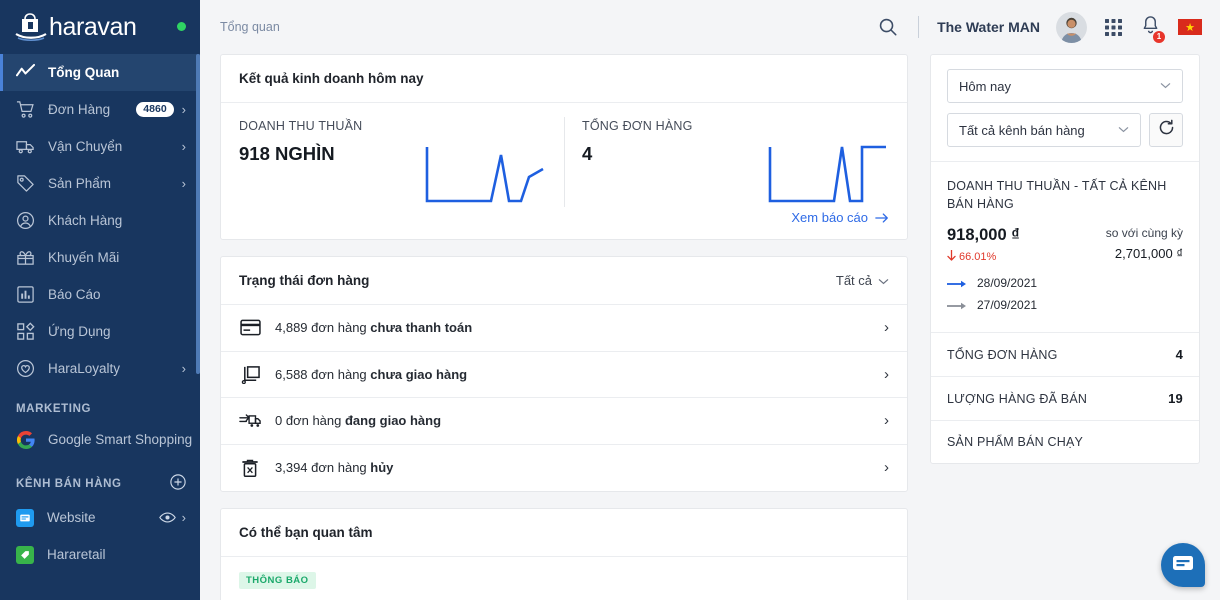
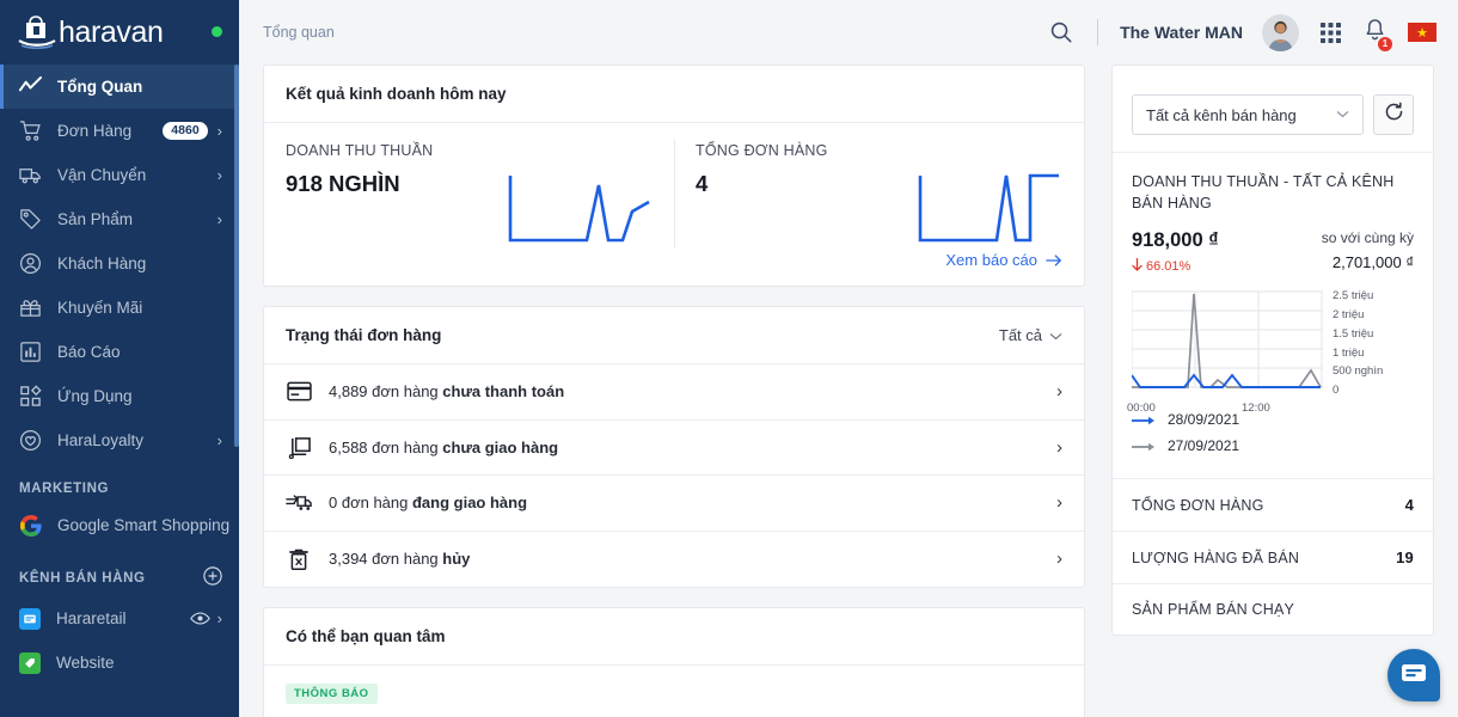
  haravan
  Tổng Quan
  Đơn Hàng
  4860
  ›
  Vận Chuyển
  ›
  Sản Phẩm
  ›
  Khách Hàng
  Khuyến Mãi
  Báo Cáo
  Ứng Dụng
  HaraLoyalty
  ›
  MARKETING
  Google Smart Shopping
  KÊNH BÁN HÀNG
- Website
+ Hararetail
  ›
- Hararetail
+ Website
  Tổng quan
  The Water MAN
  1
  ★
  Kết quả kinh doanh hôm nay
  DOANH THU THUẦN
  918 NGHÌN
  TỔNG ĐƠN HÀNG
  4
  Trạng thái đơn hàng
  Tất cả
  4,889 đơn hàng chưa thanh toán
  ›
  6,588 đơn hàng chưa giao hàng
  ›
  0 đơn hàng đang giao hàng
  ›
  3,394 đơn hàng hủy
  ›
  Có thể bạn quan tâm
  THÔNG BÁO
- Hôm nay
  Tất cả kênh bán hàng
  DOANH THU THUẦN - TẤT CẢ KÊNH BÁN HÀNG
  918,000 ₫
  66.01%
  so với cùng kỳ
  2,701,000 ₫
+ 00:00
+ 12:00
+ 2.5 triệu
+ 2 triệu
+ 1.5 triệu
+ 1 triệu
+ 500 nghìn
+ 0
  28/09/2021
  27/09/2021
  TỔNG ĐƠN HÀNG
  4
  LƯỢNG HÀNG ĐÃ BÁN
  19
  SẢN PHẨM BÁN CHẠY
